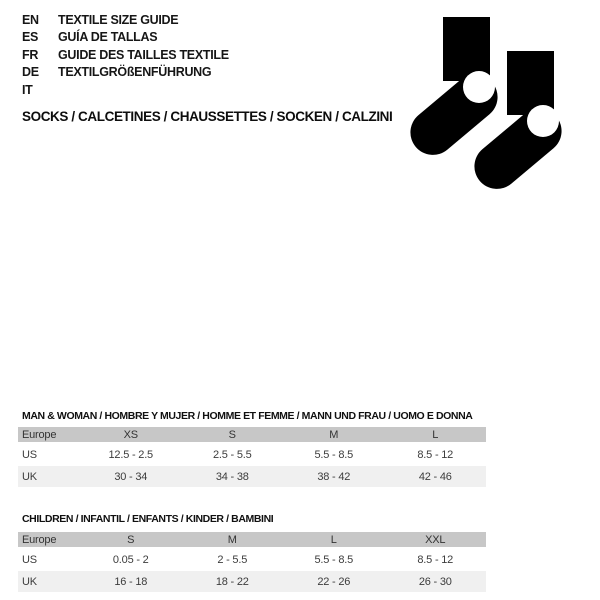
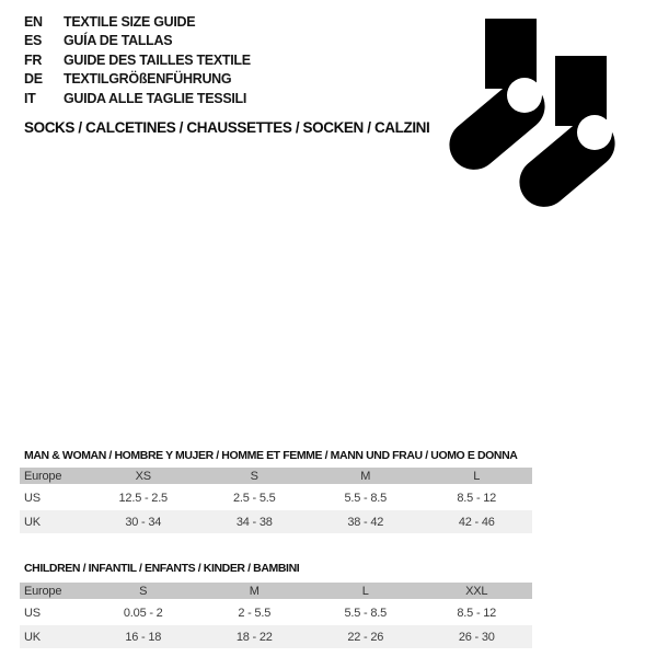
  EN
  TEXTILE SIZE GUIDE
  ES
  GUÍA DE TALLAS
  FR
  GUIDE DES TAILLES TEXTILE
  DE
  TEXTILGRÖßENFÜHRUNG
  IT
+ GUIDA ALLE TAGLIE TESSILI
  SOCKS / CALCETINES / CHAUSSETTES / SOCKEN / CALZINI
  MAN & WOMAN / HOMBRE Y MUJER / HOMME ET FEMME / MANN UND FRAU / UOMO E DONNA
  Europe
  XS
  S
  M
  L
  US
  12.5 - 2.5
  2.5 - 5.5
  5.5 - 8.5
  8.5 - 12
  UK
  30 - 34
  34 - 38
  38 - 42
  42 - 46
  CHILDREN / INFANTIL / ENFANTS / KINDER / BAMBINI
  Europe
  S
  M
  L
  XXL
  US
  0.05 - 2
  2 - 5.5
  5.5 - 8.5
  8.5 - 12
  UK
  16 - 18
  18 - 22
  22 - 26
  26 - 30
